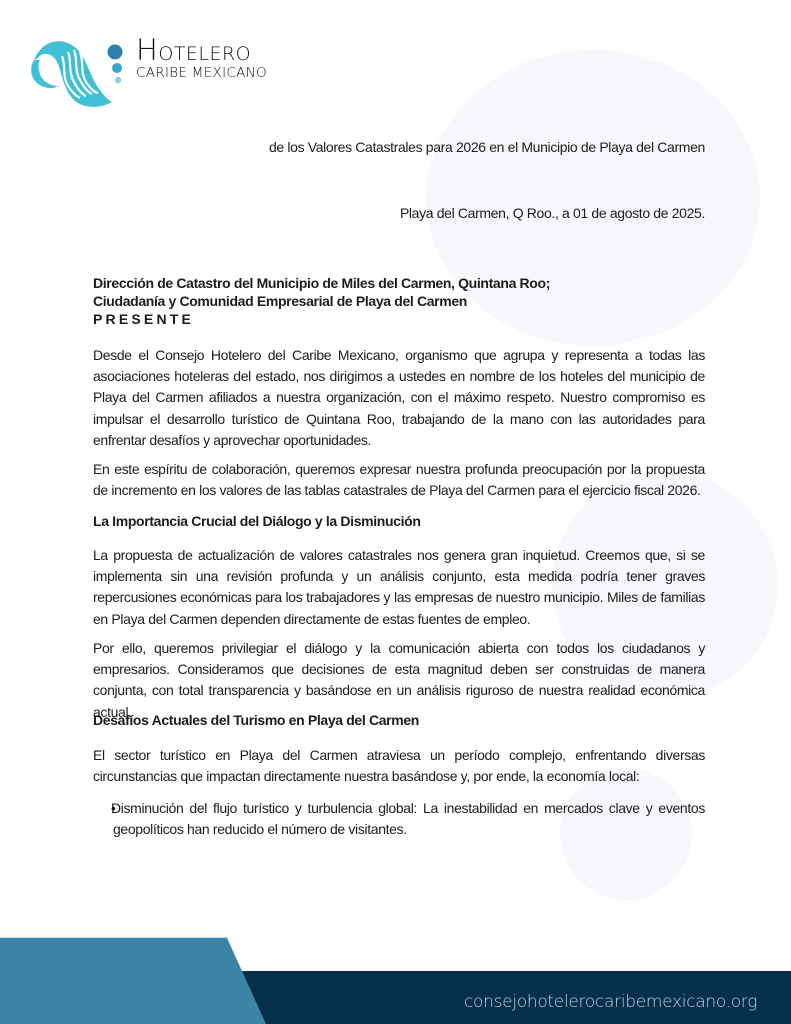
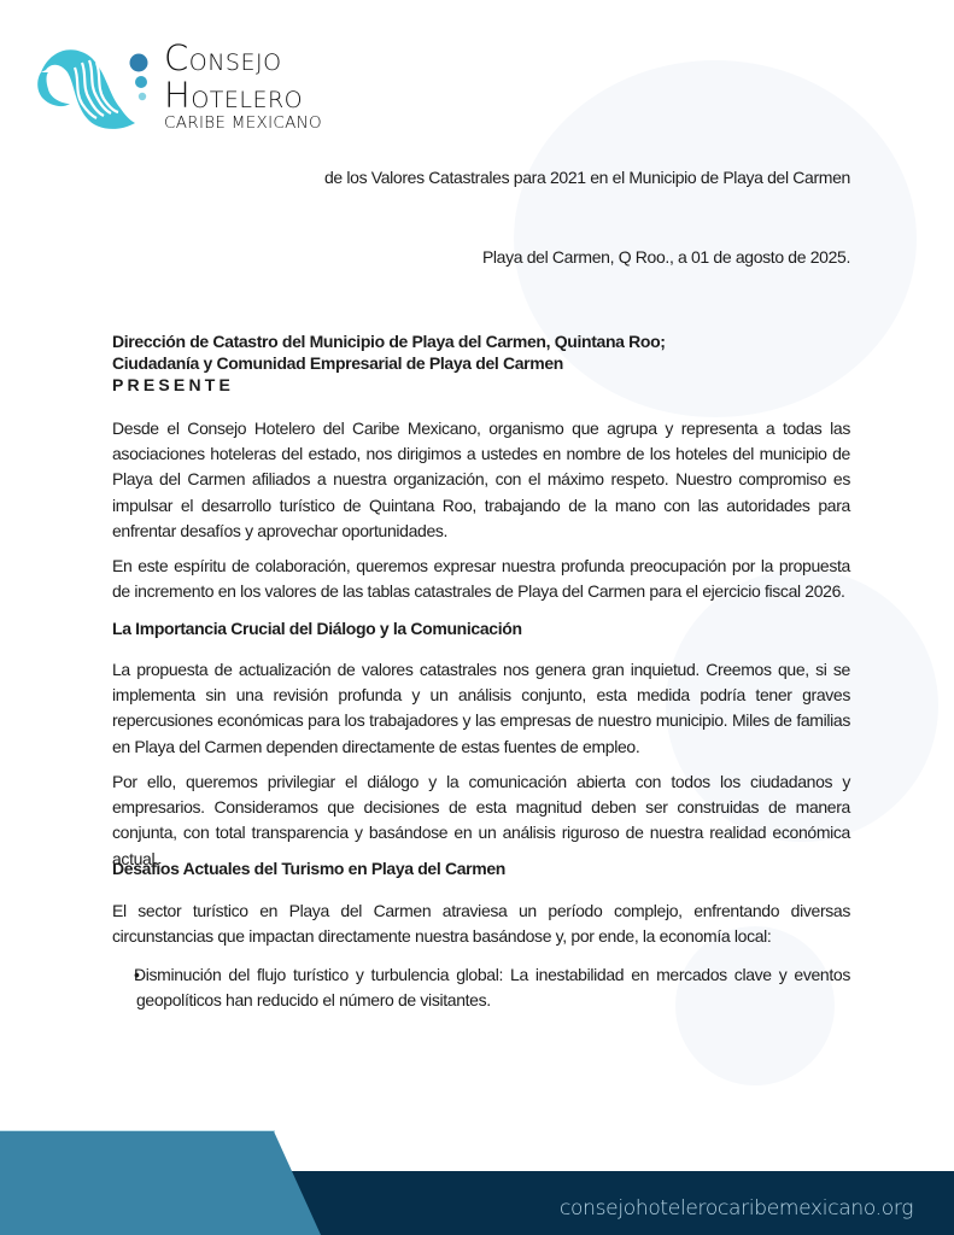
+ CONSEJO
  HOTELERO
  CARIBE MEXICANO
- de los Valores Catastrales para 2026 en el Municipio de Playa del Carmen
+ de los Valores Catastrales para 2021 en el Municipio de Playa del Carmen
  Playa del Carmen, Q Roo., a 01 de agosto de 2025.
- Dirección de Catastro del Municipio de Miles del Carmen, Quintana Roo;
+ Dirección de Catastro del Municipio de Playa del Carmen, Quintana Roo;
  Ciudadanía y Comunidad Empresarial de Playa del Carmen
  PRESENTE
  Desde el Consejo Hotelero del Caribe Mexicano, organismo que agrupa y representa a todas las asociaciones hoteleras del estado, nos dirigimos a ustedes en nombre de los hoteles del municipio de Playa del Carmen afiliados a nuestra organización, con el máximo respeto. Nuestro compromiso es impulsar el desarrollo turístico de Quintana Roo, trabajando de la mano con las autoridades para enfrentar desafíos y aprovechar oportunidades.
  En este espíritu de colaboración, queremos expresar nuestra profunda preocupación por la propuesta de incremento en los valores de las tablas catastrales de Playa del Carmen para el ejercicio fiscal 2026.
- La Importancia Crucial del Diálogo y la Disminución
+ La Importancia Crucial del Diálogo y la Comunicación
  La propuesta de actualización de valores catastrales nos genera gran inquietud. Creemos que, si se implementa sin una revisión profunda y un análisis conjunto, esta medida podría tener graves repercusiones económicas para los trabajadores y las empresas de nuestro municipio. Miles de familias en Playa del Carmen dependen directamente de estas fuentes de empleo.
  Por ello, queremos privilegiar el diálogo y la comunicación abierta con todos los ciudadanos y empresarios. Consideramos que decisiones de esta magnitud deben ser construidas de manera conjunta, con total transparencia y basándose en un análisis riguroso de nuestra realidad económica actual.
  Desafíos Actuales del Turismo en Playa del Carmen
  El sector turístico en Playa del Carmen atraviesa un período complejo, enfrentando diversas circunstancias que impactan directamente nuestra basándose y, por ende, la economía local:
  •
  Disminución del flujo turístico y turbulencia global: La inestabilidad en mercados clave y eventos geopolíticos han reducido el número de visitantes.
  consejohotelerocaribemexicano.org
